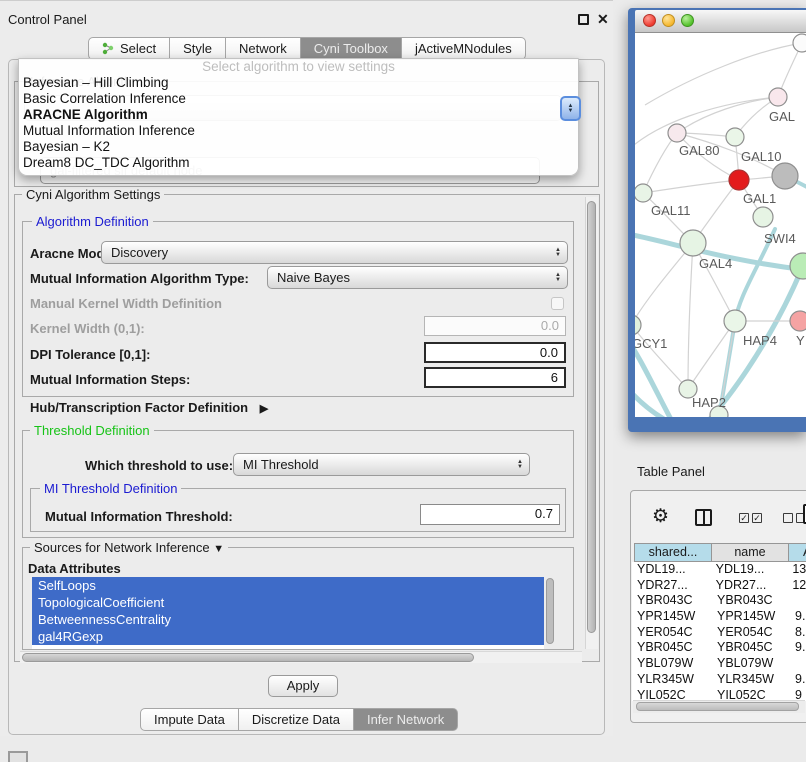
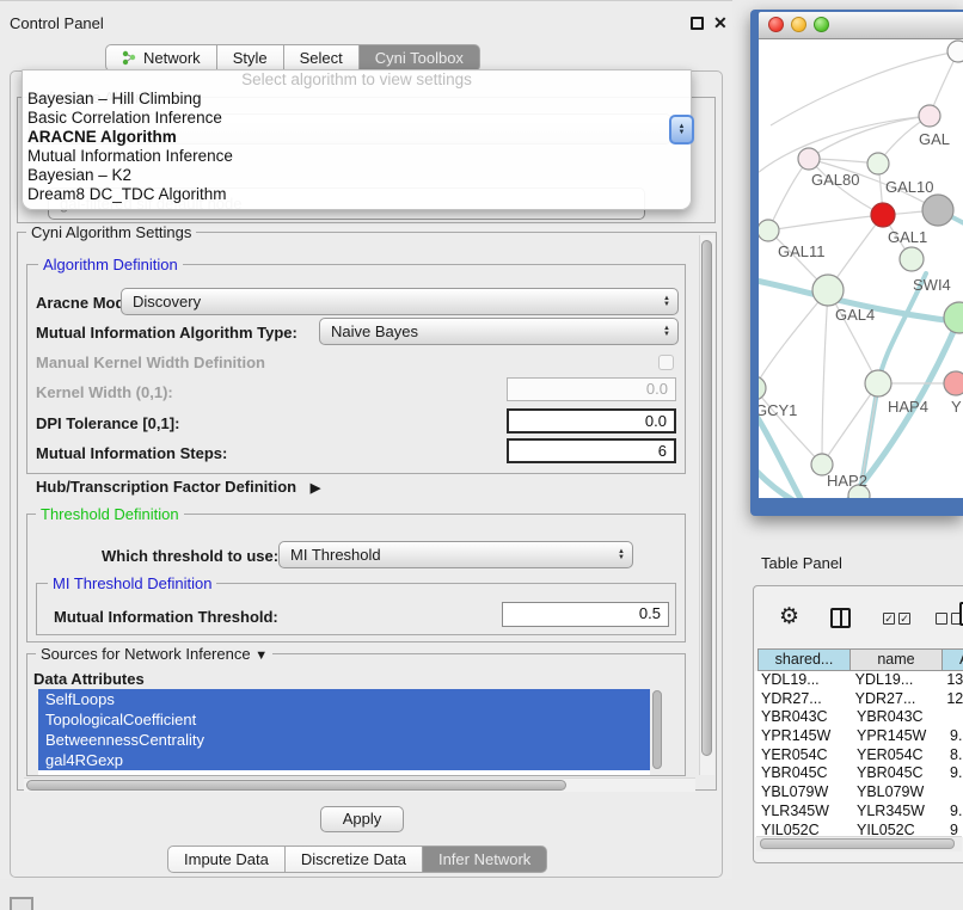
  Control Panel
  ✕
- Select
+ Network
  Style
- Network
+ Select
  Cyni Toolbox
- jActiveMNodules
  Select algorithm to view settings
  Bayesian – Hill Climbing
  Basic Correlation Inference
  ARACNE Algorithm
  Mutual Information Inference
  Bayesian – K2
  Dream8 DC_TDC Algorithm
  Cyni Algorithm Settings
  Algorithm Definition
  Aracne Mo
  Discovery
  Mutual Information Algorithm Type:
  Naive Bayes
  Manual Kernel Width Definition
  Kernel Width (0,1):
  0.0
  DPI Tolerance [0,1]:
  0.0
  Mutual Information Steps:
  6
  Hub/Transcription Factor Definition ▶
  Threshold Definition
  Which threshold to use:
  MI Threshold
  MI Threshold Definition
  Mutual Information Threshold:
- 0.7
+ 0.5
  Sources for Network Inference ▼
  Data Attributes
  SelfLoops
  TopologicalCoefficient
  BetweennessCentrality
  gal4RGexp
  Apply
  Impute Data
  Discretize Data
  Infer Network
  GAL
  GAL80
  GAL10
  GAL1
  GAL11
  SWI4
  GAL4
  GCY1
  HAP4
  Y
  HAP2
  Table Panel
  ⚙
  ✓
  ✓
  shared...
  name
  YDL19...
  YDL19...
  13
  YDR27...
  YDR27...
  12
  YBR043C
  YBR043C
  YPR145W
  YPR145W
  9.
  YER054C
  YER054C
  8.
  YBR045C
  YBR045C
  9.
  YBL079W
  YBL079W
  YLR345W
  YLR345W
  9.
  YIL052C
  YIL052C
  9
